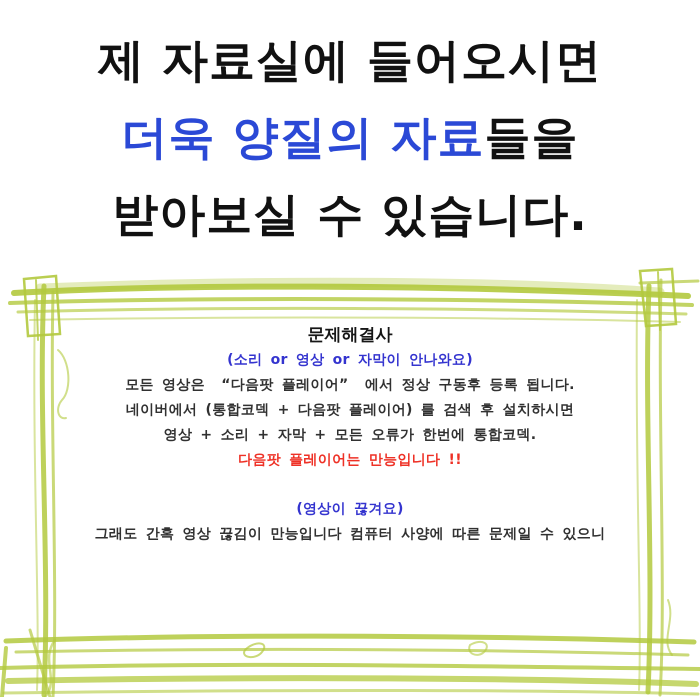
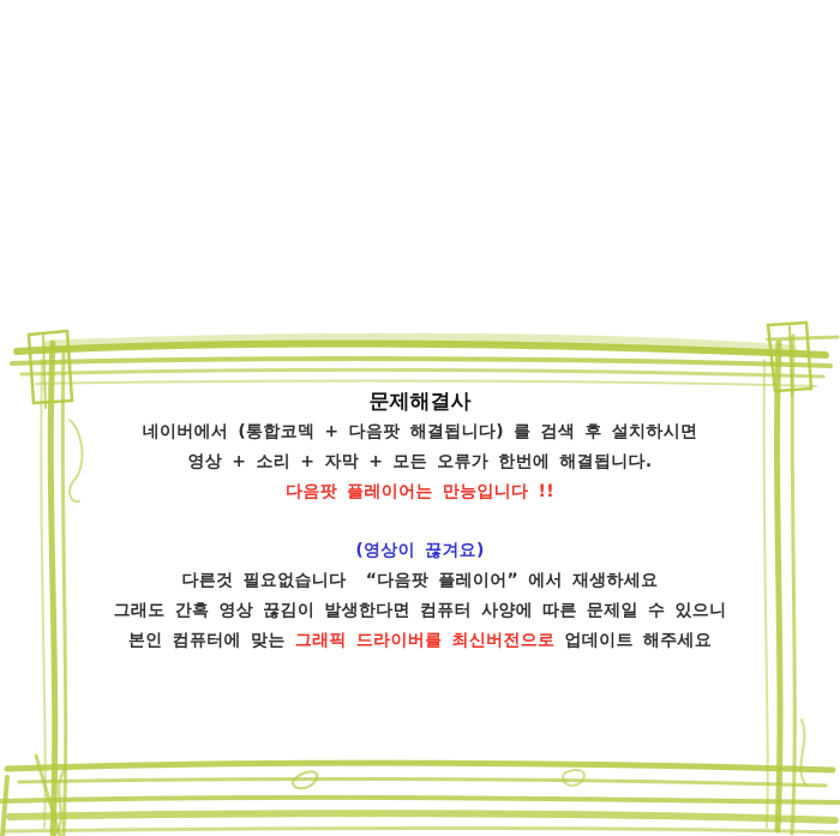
- 제 자료실에 들어오시면
- 더욱 양질의 자료들을
- 받아보실 수 있습니다.
  문제해결사
- (소리 or 영상 or 자막이 안나와요)
- 모든 영상은 “다음팟 플레이어” 에서 정상 구동후 등록 됩니다.
- 네이버에서 (통합코덱 + 다음팟 플레이어) 를 검색 후 설치하시면
+ 네이버에서 (통합코덱 + 다음팟 해결됩니다) 를 검색 후 설치하시면
- 영상 + 소리 + 자막 + 모든 오류가 한번에 통합코덱.
+ 영상 + 소리 + 자막 + 모든 오류가 한번에 해결됩니다.
  다음팟 플레이어는 만능입니다 !!
  (영상이 끊겨요)
+ 다른것 필요없습니다 “다음팟 플레이어” 에서 재생하세요
- 그래도 간혹 영상 끊김이 만능입니다 컴퓨터 사양에 따른 문제일 수 있으니
+ 그래도 간혹 영상 끊김이 발생한다면 컴퓨터 사양에 따른 문제일 수 있으니
+ 본인 컴퓨터에 맞는 그래픽 드라이버를 최신버전으로 업데이트 해주세요
